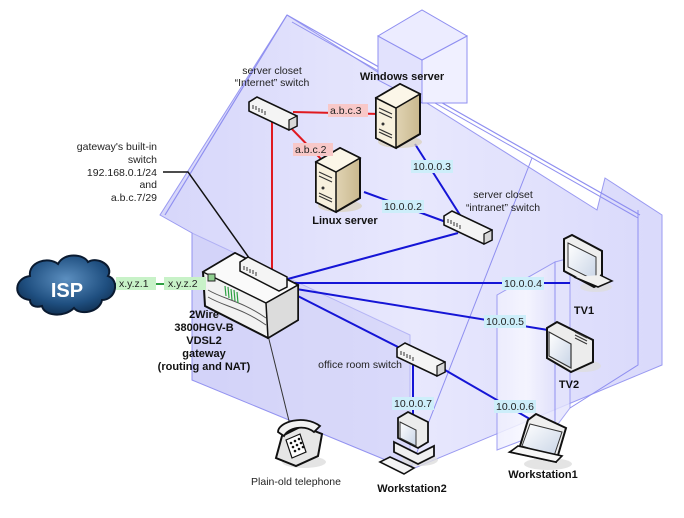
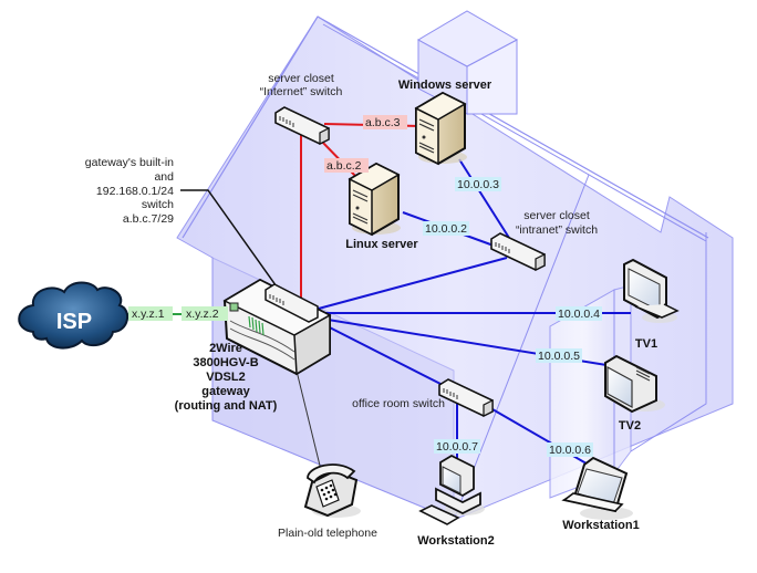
  ISP
  x.y.z.1
  x.y.z.2
  a.b.c.3
  a.b.c.2
  10.0.0.3
  10.0.0.2
  10.0.0.4
  10.0.0.5
  10.0.0.7
  10.0.0.6
  gateway's built-in
- switch
+ and
  192.168.0.1/24
- and
+ switch
  a.b.c.7/29
  server closet
  “Internet” switch
  Windows server
  Linux server
  server closet
  “intranet” switch
  2Wire
  3800HGV-B
  VDSL2
  gateway
  (routing and NAT)
  office room switch
  TV1
  TV2
  Workstation2
  Workstation1
  Plain-old telephone
